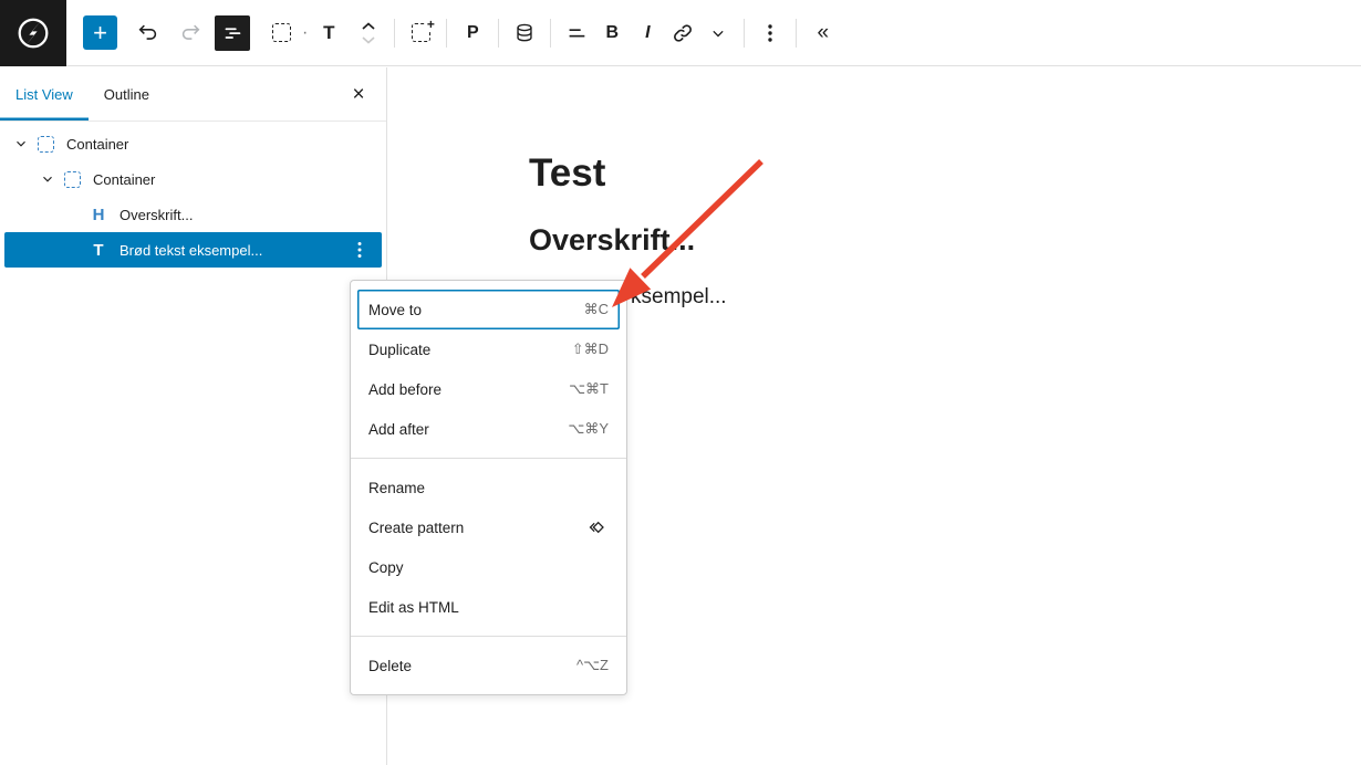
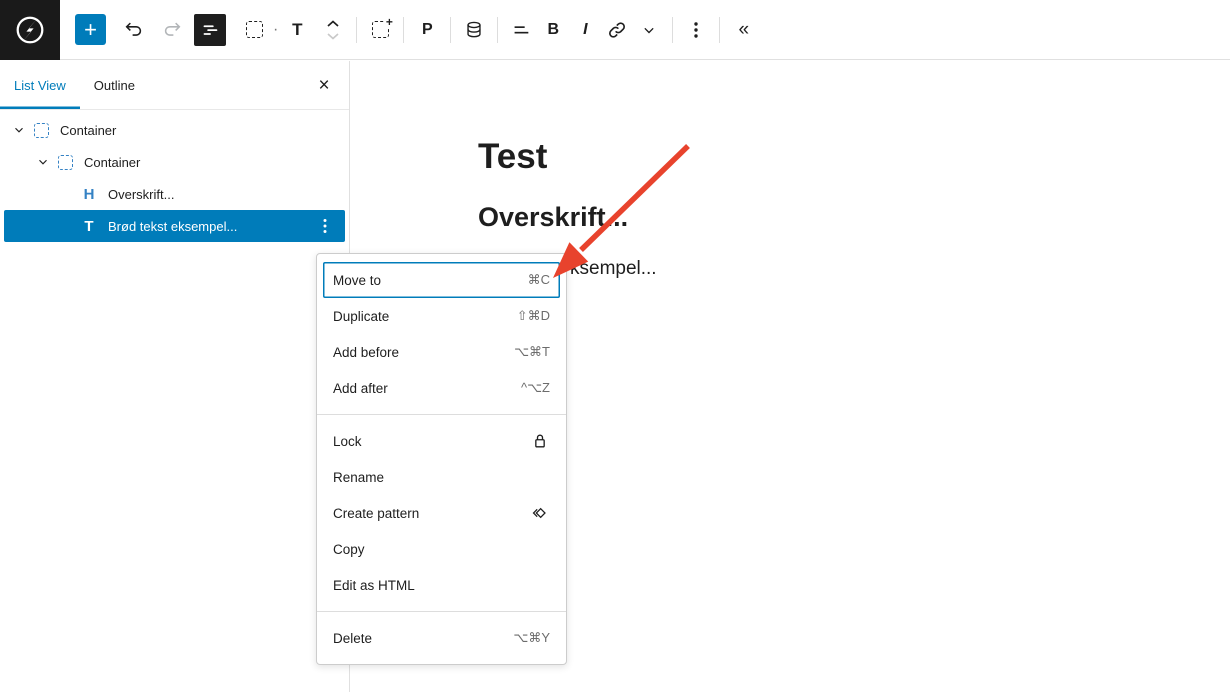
  +
  ·
  T
  +
  P
  B
  I
  «
  List View
  Outline
  ×
  Container
  Container
  H
  Overskrift...
  T
  Brød tekst eksempel...
  Test
  Overskrift..
  ksempel...
  Move to
  ⌘C
  Duplicate
  ⇧⌘D
  Add before
  ⌥⌘T
  Add after
- ⌥⌘Y
+ ^⌥Z
+ Lock
  Rename
  Create pattern
  Copy
  Edit as HTML
  Delete
- ^⌥Z
+ ⌥⌘Y
